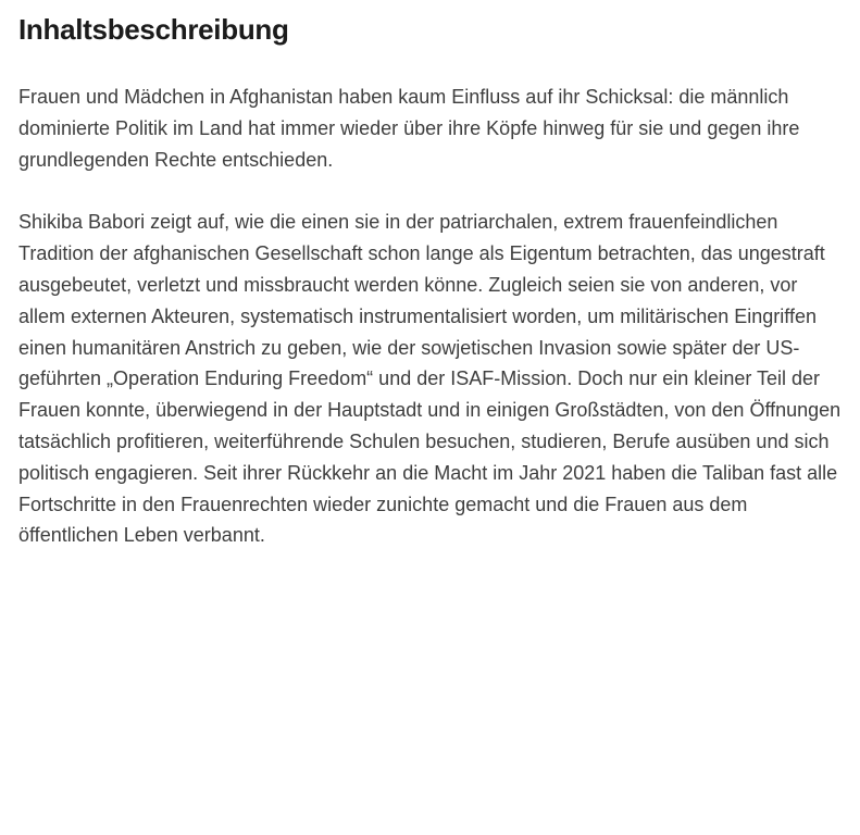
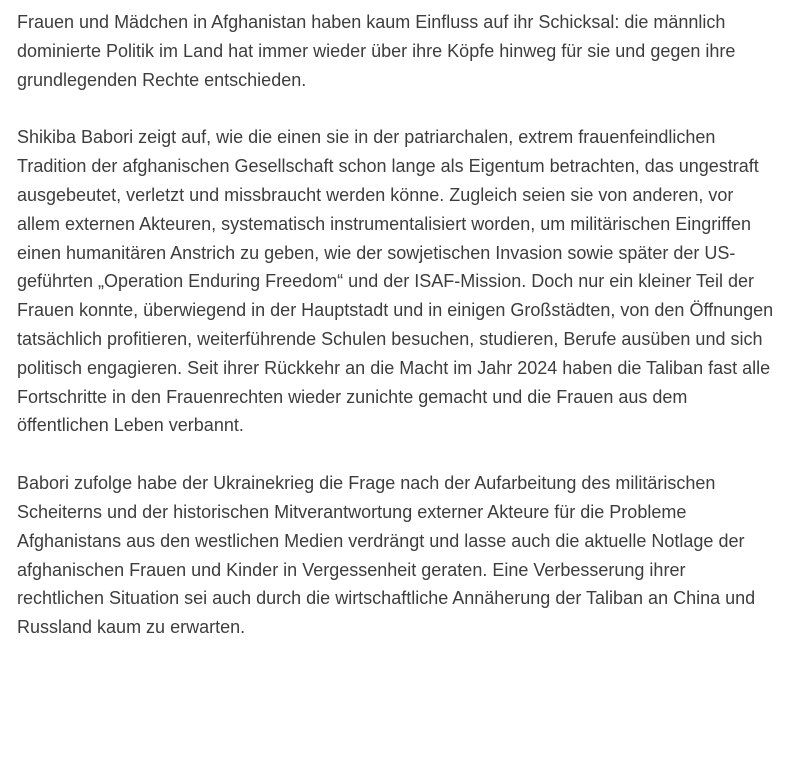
- Inhaltsbeschreibung
  Frauen und Mädchen in Afghanistan haben kaum Einfluss auf ihr Schicksal: die männlich dominierte Politik im Land hat immer wieder über ihre Köpfe hinweg für sie und gegen ihre grundlegenden Rechte entschieden.
- Shikiba Babori zeigt auf, wie die einen sie in der patriarchalen, extrem frauenfeindlichen Tradition der afghanischen Gesellschaft schon lange als Eigentum betrachten, das ungestraft ausgebeutet, verletzt und missbraucht werden könne. Zugleich seien sie von anderen, vor allem externen Akteuren, systematisch instrumentalisiert worden, um militärischen Eingriffen einen humanitären Anstrich zu geben, wie der sowjetischen Invasion sowie später der US-geführten „Operation Enduring Freedom“ und der ISAF-Mission. Doch nur ein kleiner Teil der Frauen konnte, überwiegend in der Hauptstadt und in einigen Großstädten, von den Öffnungen tatsächlich profitieren, weiterführende Schulen besuchen, studieren, Berufe ausüben und sich politisch engagieren. Seit ihrer Rückkehr an die Macht im Jahr 2021 haben die Taliban fast alle Fortschritte in den Frauenrechten wieder zunichte gemacht und die Frauen aus dem öffentlichen Leben verbannt.
+ Shikiba Babori zeigt auf, wie die einen sie in der patriarchalen, extrem frauenfeindlichen Tradition der afghanischen Gesellschaft schon lange als Eigentum betrachten, das ungestraft ausgebeutet, verletzt und missbraucht werden könne. Zugleich seien sie von anderen, vor allem externen Akteuren, systematisch instrumentalisiert worden, um militärischen Eingriffen einen humanitären Anstrich zu geben, wie der sowjetischen Invasion sowie später der US-geführten „Operation Enduring Freedom“ und der ISAF-Mission. Doch nur ein kleiner Teil der Frauen konnte, überwiegend in der Hauptstadt und in einigen Großstädten, von den Öffnungen tatsächlich profitieren, weiterführende Schulen besuchen, studieren, Berufe ausüben und sich politisch engagieren. Seit ihrer Rückkehr an die Macht im Jahr 2024 haben die Taliban fast alle Fortschritte in den Frauenrechten wieder zunichte gemacht und die Frauen aus dem öffentlichen Leben verbannt.
+ Babori zufolge habe der Ukrainekrieg die Frage nach der Aufarbeitung des militärischen Scheiterns und der historischen Mitverantwortung externer Akteure für die Probleme Afghanistans aus den westlichen Medien verdrängt und lasse auch die aktuelle Notlage der afghanischen Frauen und Kinder in Vergessenheit geraten. Eine Verbesserung ihrer rechtlichen Situation sei auch durch die wirtschaftliche Annäherung der Taliban an China und Russland kaum zu erwarten.
